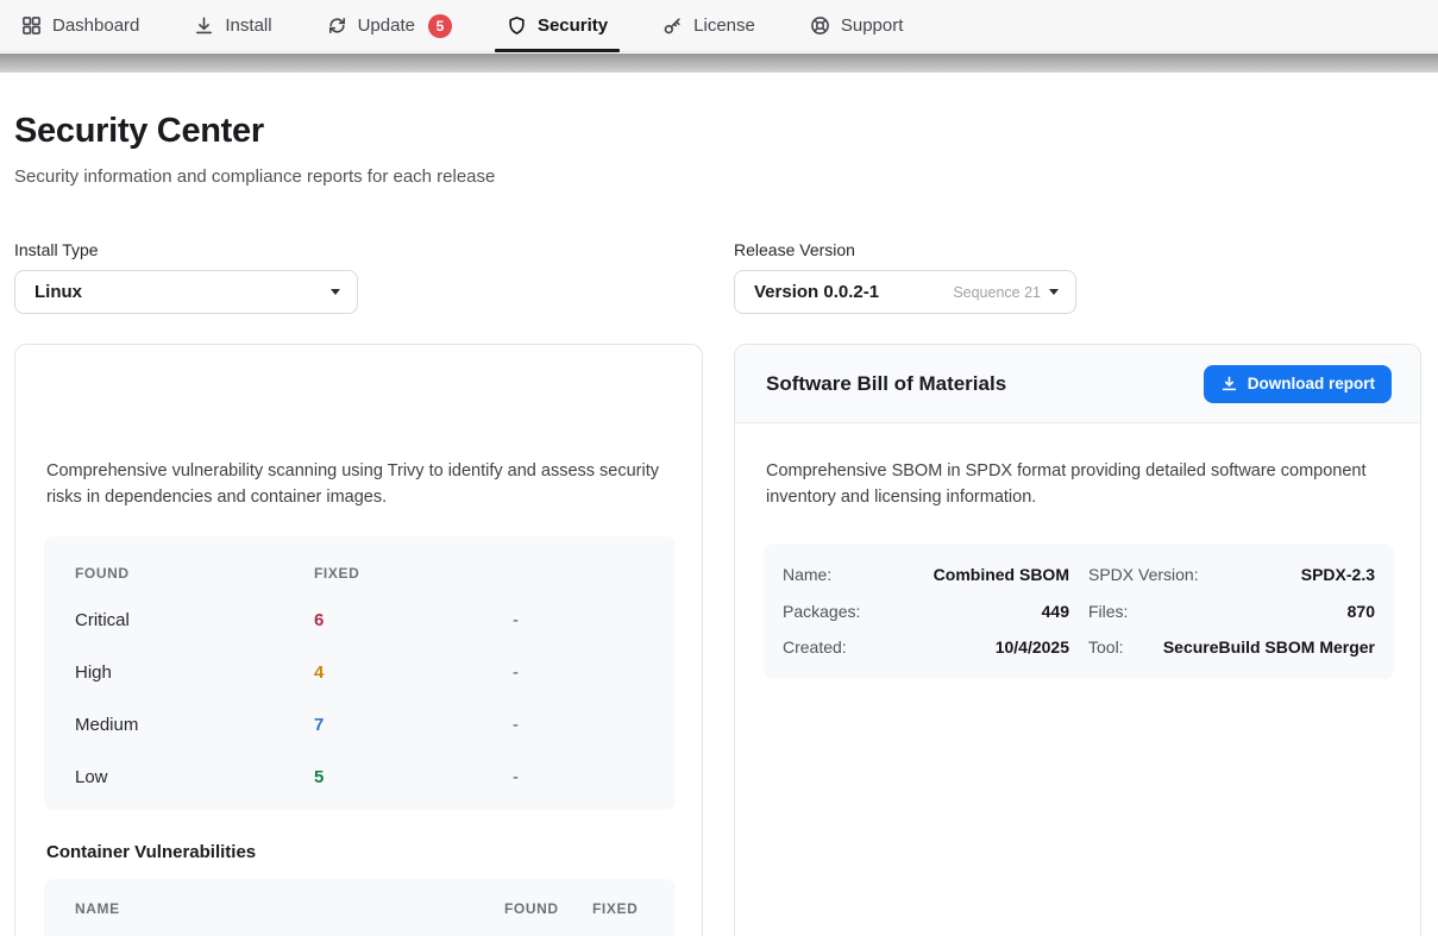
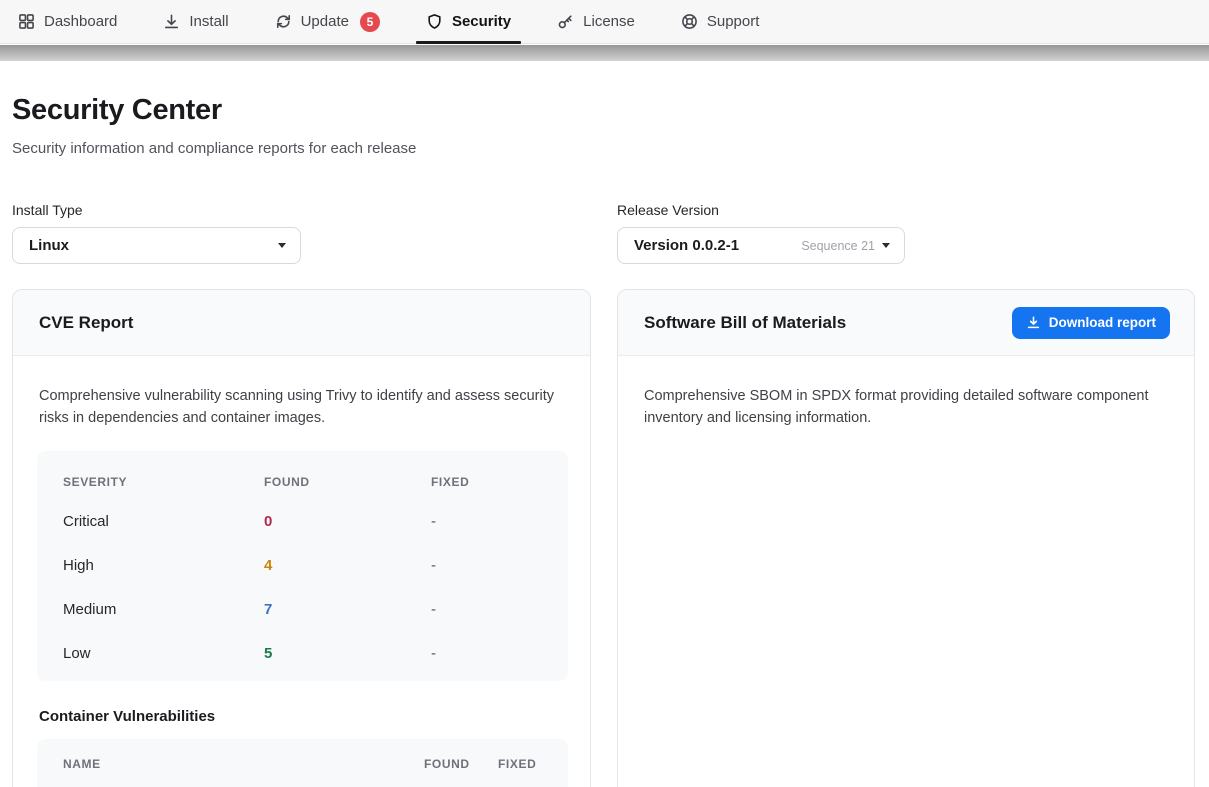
  Dashboard
  Install
  Update
  5
  Security
  License
  Support
  Security Center
  Security information and compliance reports for each release
  Install Type
  Linux
  Release Version
  Version 0.0.2-1
  Sequence 21
+ CVE Report
  Comprehensive vulnerability scanning using Trivy to identify and assess security risks in dependencies and container images.
+ SEVERITY
  FOUND
  FIXED
  Critical
- 6
+ 0
  -
  High
  4
  -
  Medium
  7
  -
  Low
  5
  -
  Container Vulnerabilities
  NAME
  FOUND
  FIXED
  Software Bill of Materials
  Download report
  Comprehensive SBOM in SPDX format providing detailed software component inventory and licensing information.
- Name:
- Combined SBOM
- Packages:
- 449
- Created:
- 10/4/2025
- SPDX Version:
- SPDX-2.3
- Files:
- 870
- Tool:
- SecureBuild SBOM Merger
